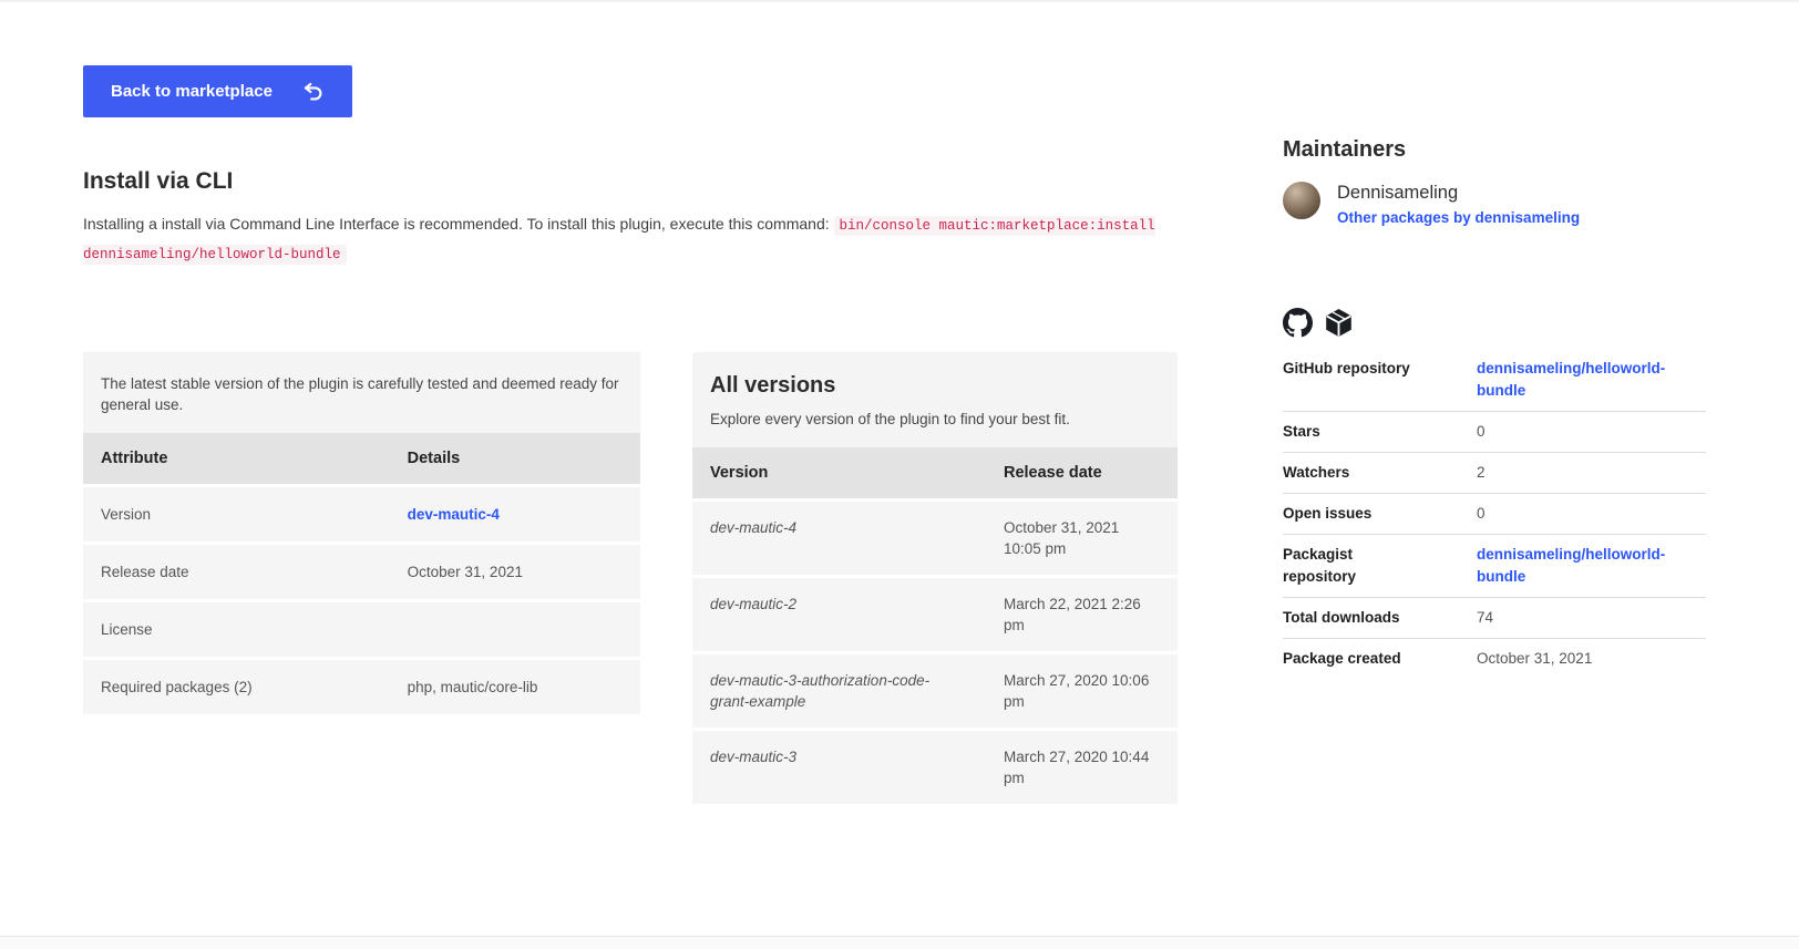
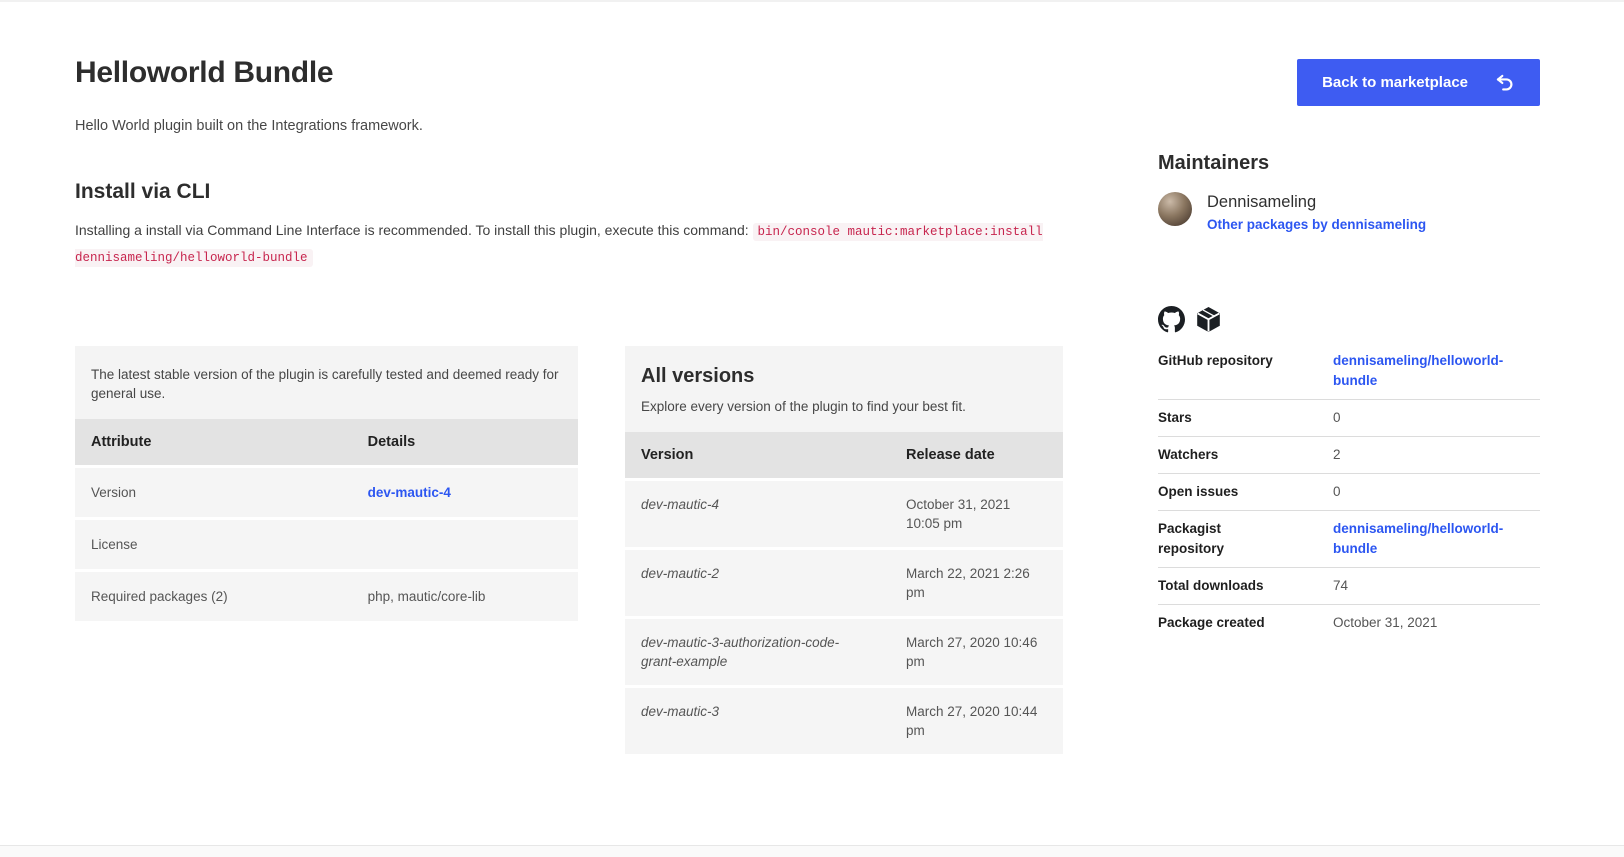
+ Helloworld Bundle
+ Hello World plugin built on the Integrations framework.
  Back to marketplace
  Install via CLI
  Installing a install via Command Line Interface is recommended. To install this plugin, execute this command: bin/console mautic:marketplace:install dennisameling/helloworld-bundle
  The latest stable version of the plugin is carefully tested and deemed ready for general use.
  Attribute	Details
  Version	dev-mautic-4
- Release date	October 31, 2021
  License
  Required packages (2)	php, mautic/core-lib
  All versions
  Explore every version of the plugin to find your best fit.
  Version	Release date
  dev-mautic-4	October 31, 2021 10:05 pm
  dev-mautic-2	March 22, 2021 2:26 pm
- dev-mautic-3-authorization-code-grant-example	March 27, 2020 10:06 pm
+ dev-mautic-3-authorization-code-grant-example	March 27, 2020 10:46 pm
  dev-mautic-3	March 27, 2020 10:44 pm
  Maintainers
  Dennisameling
  Other packages by dennisameling
  GitHub repository	dennisameling/helloworld-bundle
  Stars	0
  Watchers	2
  Open issues	0
  Packagist repository	dennisameling/helloworld-bundle
  Total downloads	74
  Package created	October 31, 2021
